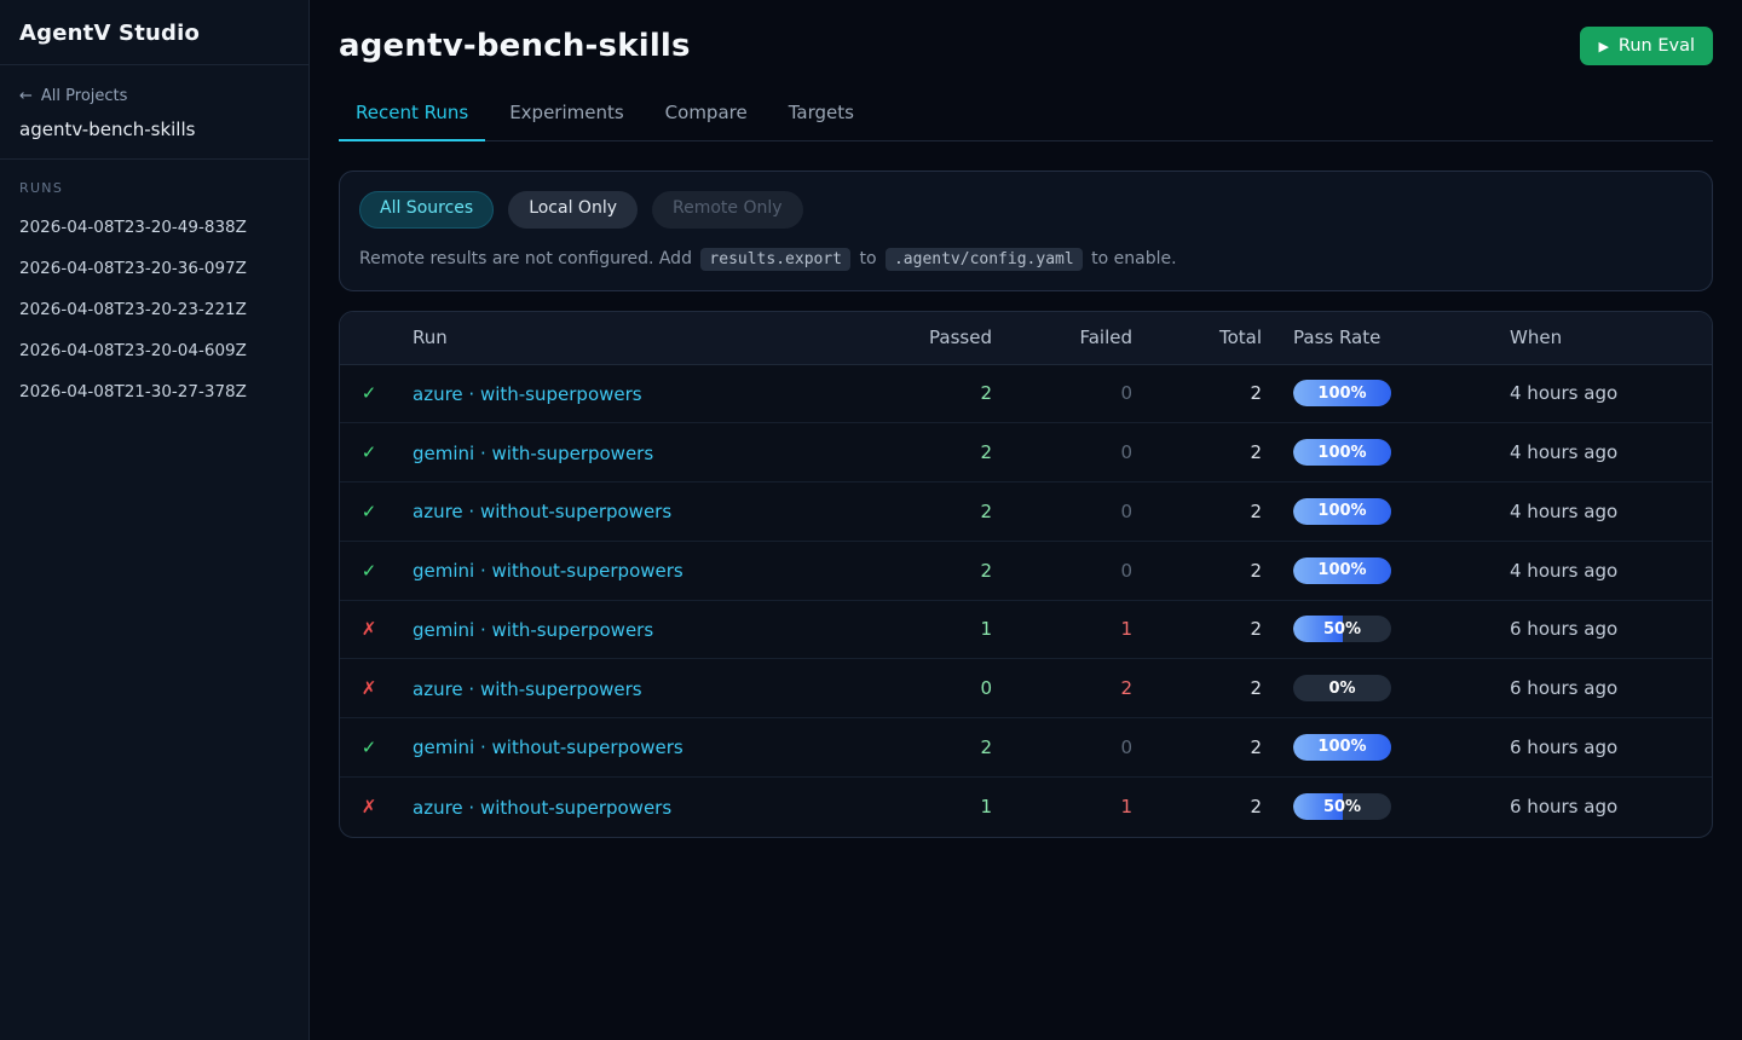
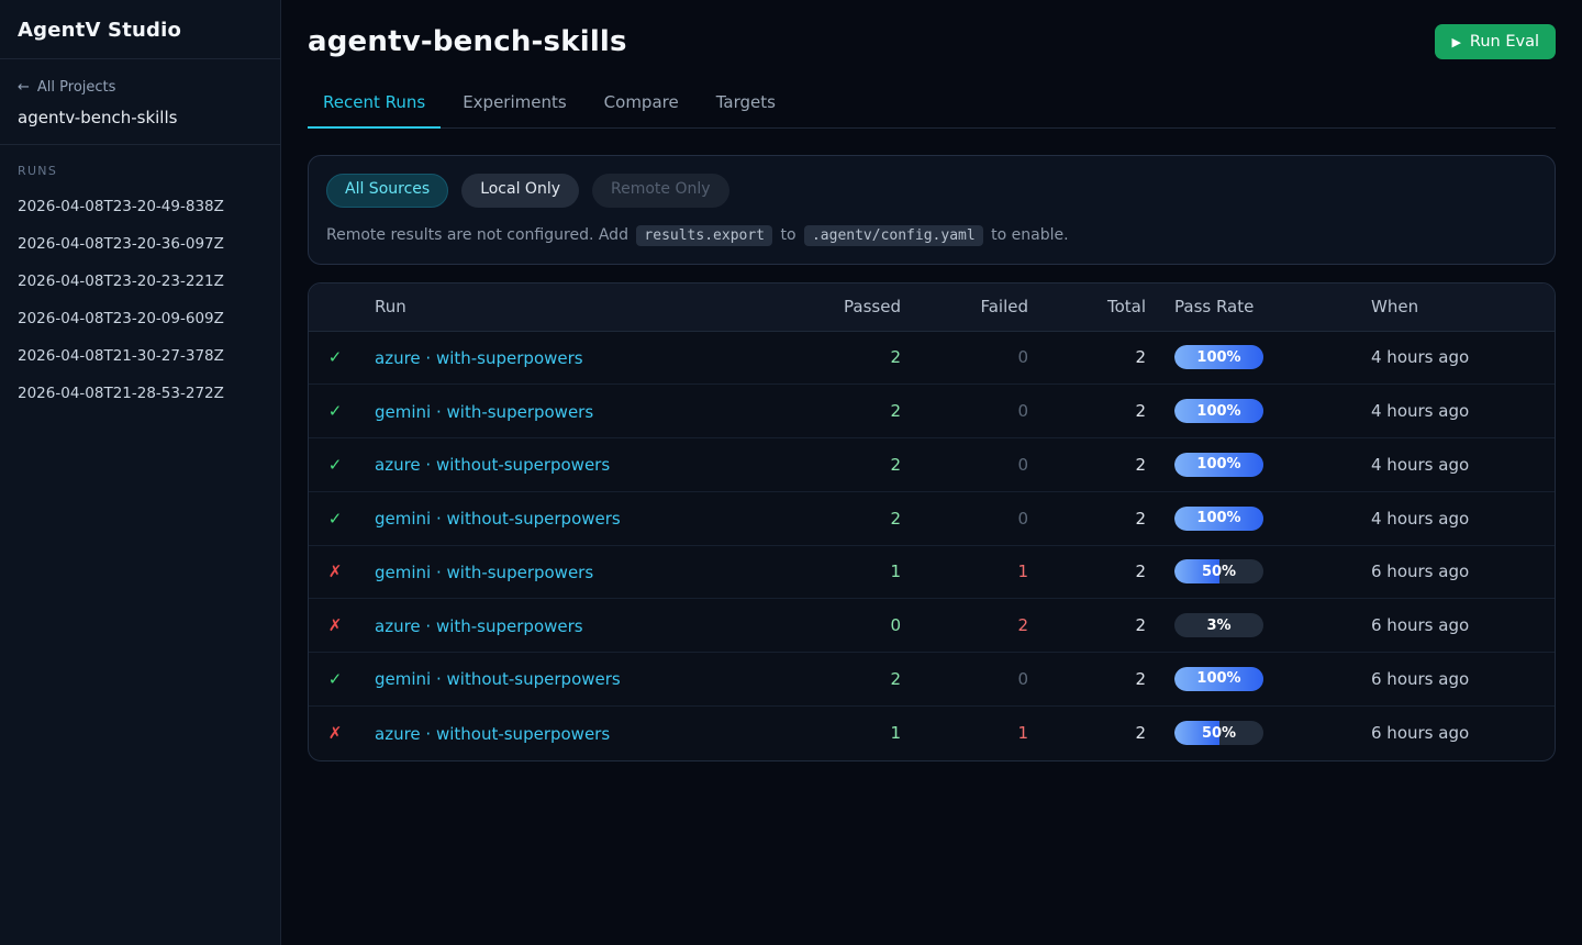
  AgentV Studio
  ←
  All Projects
  agentv-bench-skills
  RUNS
  2026-04-08T23-20-49-838Z
  2026-04-08T23-20-36-097Z
  2026-04-08T23-20-23-221Z
- 2026-04-08T23-20-04-609Z
+ 2026-04-08T23-20-09-609Z
  2026-04-08T21-30-27-378Z
+ 2026-04-08T21-28-53-272Z
  agentv-bench-skills
  ▶
  Run Eval
  Recent Runs
  Experiments
  Compare
  Targets
  All Sources
  Local Only
  Remote Only
  Remote results are not configured. Add results.export to .agentv/config.yaml to enable.
  Run
  Passed
  Failed
  Total
  Pass Rate
  When
  ✓
  azure · with-superpowers
  2
  0
  2
  100%
  4 hours ago
  ✓
  gemini · with-superpowers
  2
  0
  2
  100%
  4 hours ago
  ✓
  azure · without-superpowers
  2
  0
  2
  100%
  4 hours ago
  ✓
  gemini · without-superpowers
  2
  0
  2
  100%
  4 hours ago
  ✗
  gemini · with-superpowers
  1
  1
  2
  50%
  6 hours ago
  ✗
  azure · with-superpowers
  0
  2
  2
- 0%
+ 3%
  6 hours ago
  ✓
  gemini · without-superpowers
  2
  0
  2
  100%
  6 hours ago
  ✗
  azure · without-superpowers
  1
  1
  2
  50%
  6 hours ago
